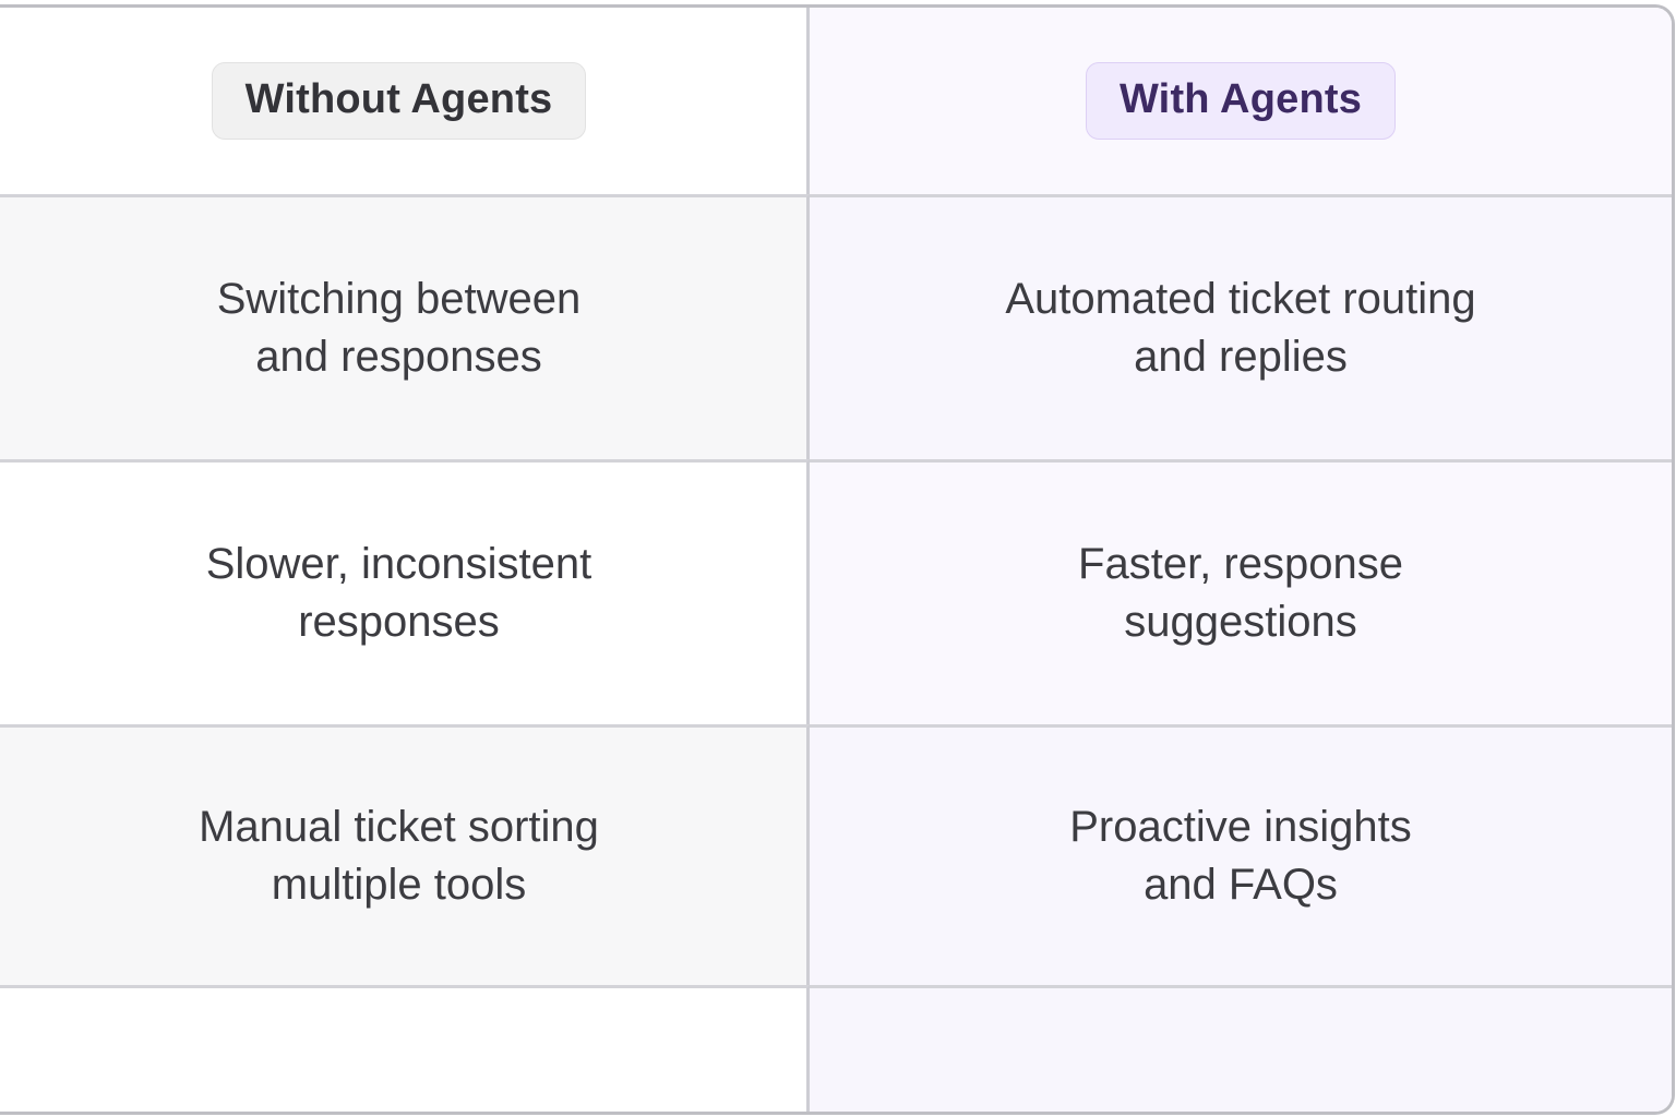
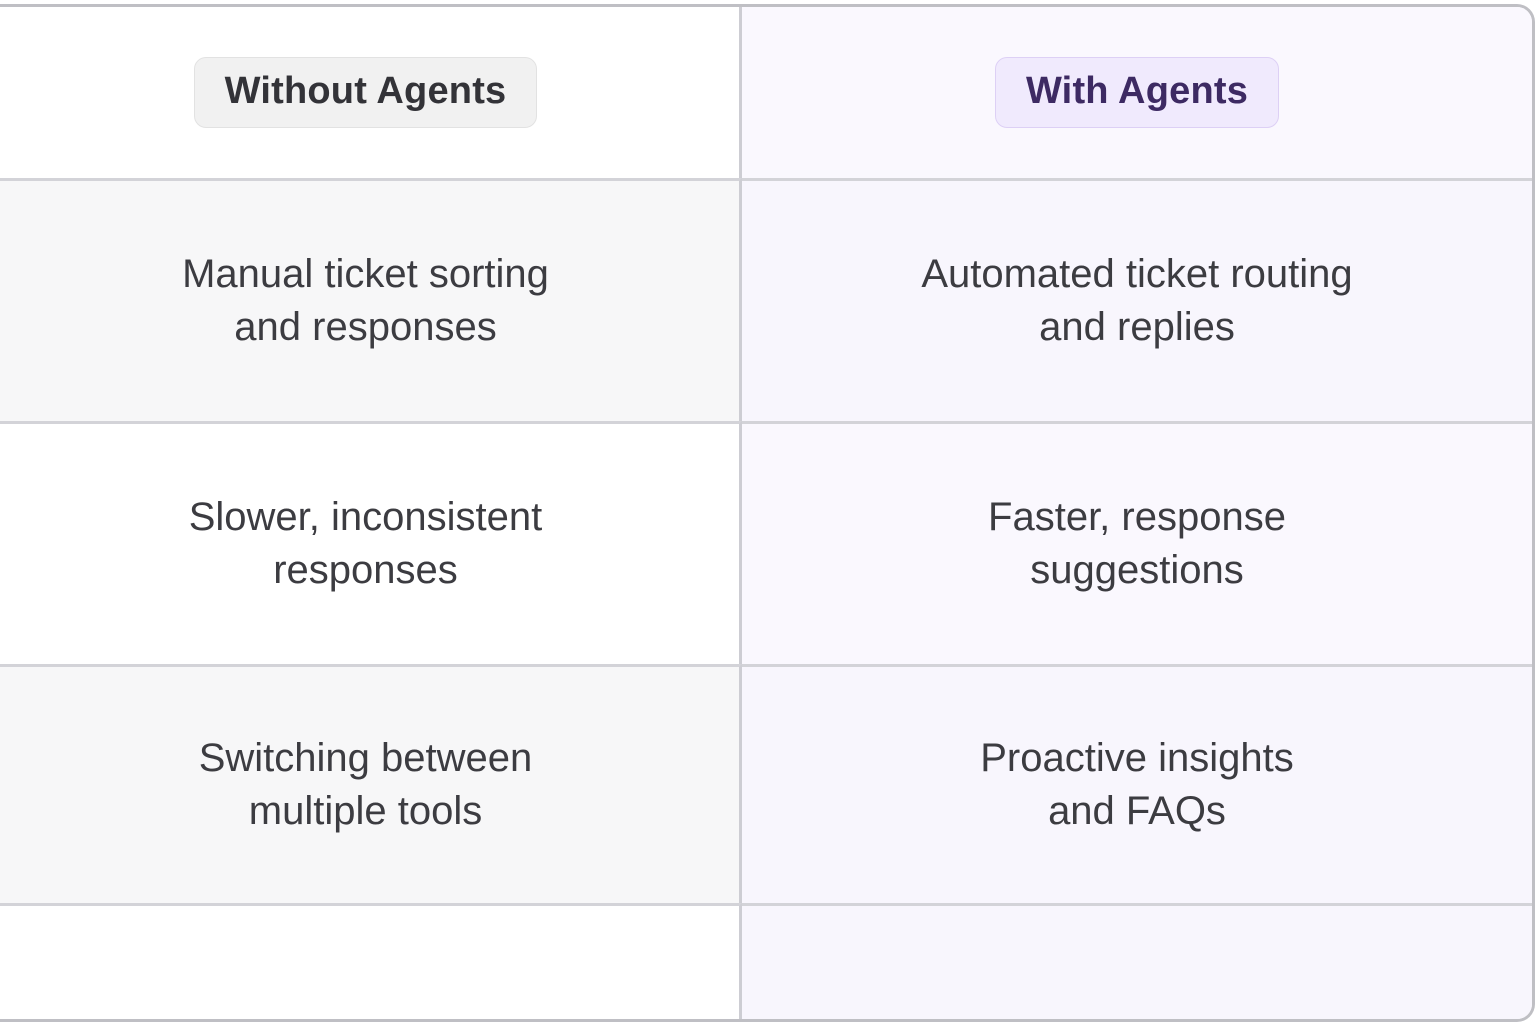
  Without Agents	With Agents
- Switching between and responses	Automated ticket routing and replies
+ Manual ticket sorting and responses	Automated ticket routing and replies
  Slower, inconsistent responses	Faster, response suggestions
- Manual ticket sorting multiple tools	Proactive insights and FAQs
+ Switching between multiple tools	Proactive insights and FAQs
